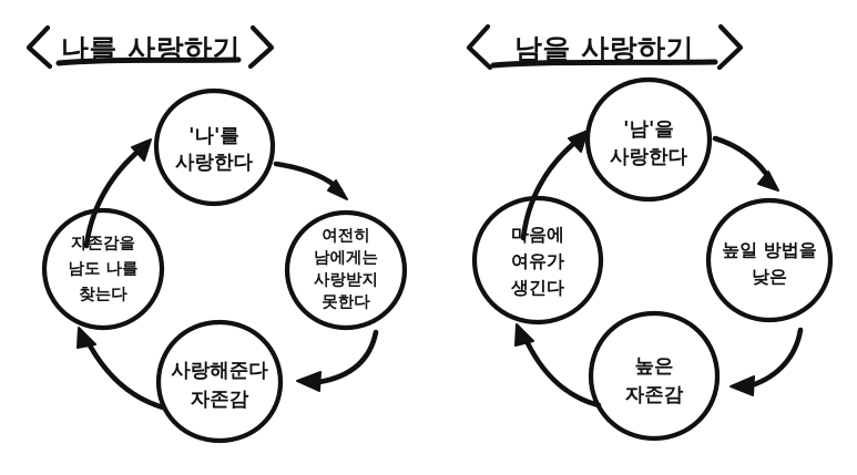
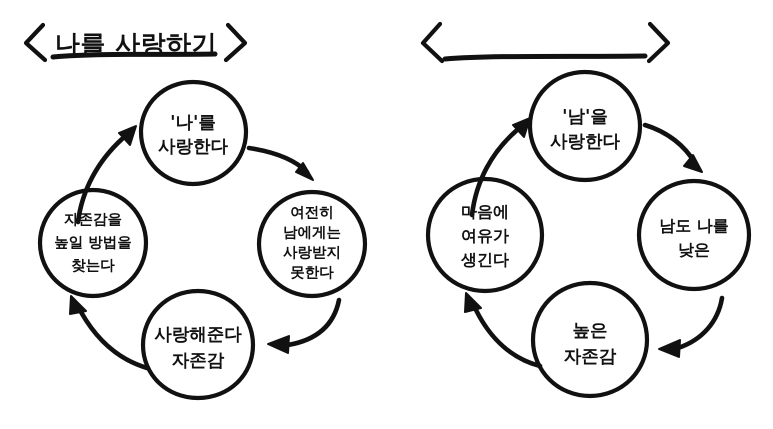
  나를 사랑하기
  '나'를
  사랑한다
  여전히
  남에게는
  사랑받지
  못한다
  사랑해준다
  자존감
  자존감을
- 남도 나를
+ 높일 방법을
  찾는다
- 남을 사랑하기
  '남'을
  사랑한다
- 높일 방법을
+ 남도 나를
  낮은
  높은
  자존감
  마음에
  여유가
  생긴다
